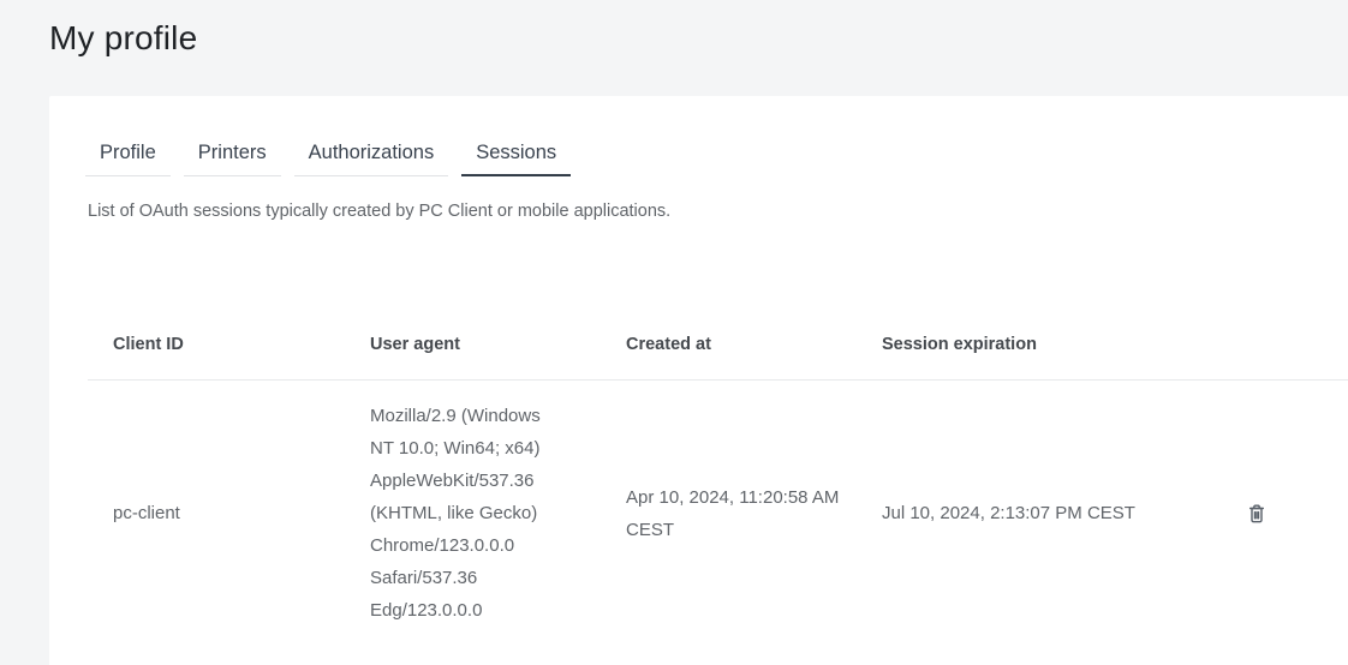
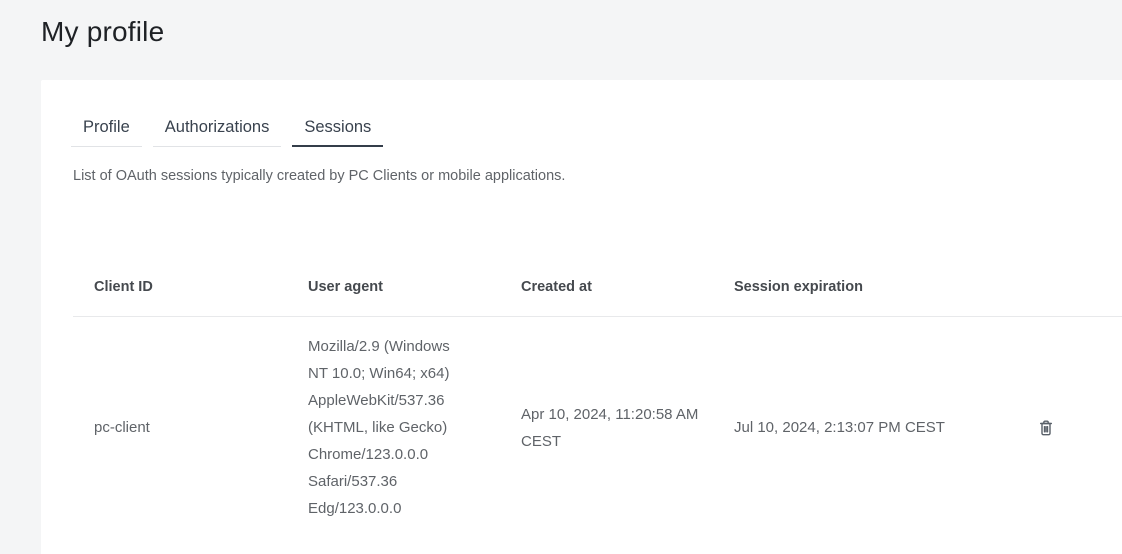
  My profile
  Profile
- Printers
  Authorizations
  Sessions
- List of OAuth sessions typically created by PC Client or mobile applications.
+ List of OAuth sessions typically created by PC Clients or mobile applications.
  Client ID	User agent	Created at	Session expiration
  pc-client	Mozilla/2.9 (Windows NT 10.0; Win64; x64) AppleWebKit/537.36 (KHTML, like Gecko) Chrome/123.0.0.0 Safari/537.36 Edg/123.0.0.0	Apr 10, 2024, 11:20:58 AM CEST	Jul 10, 2024, 2:13:07 PM CEST
